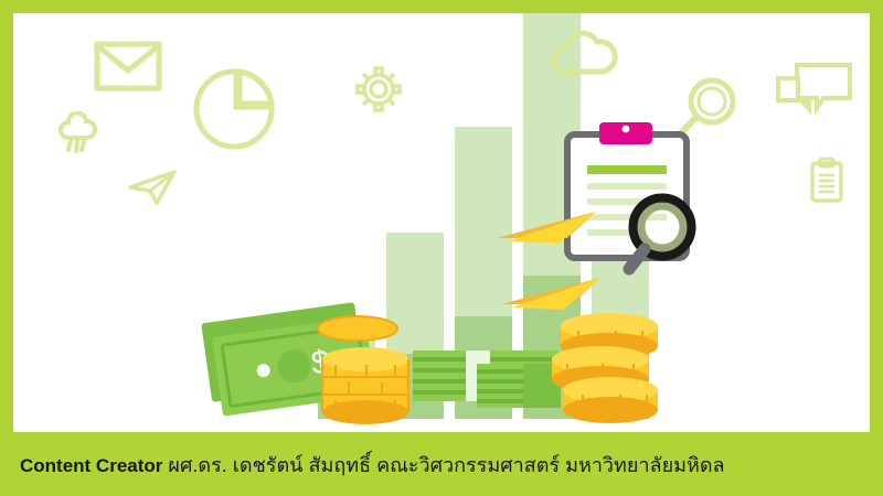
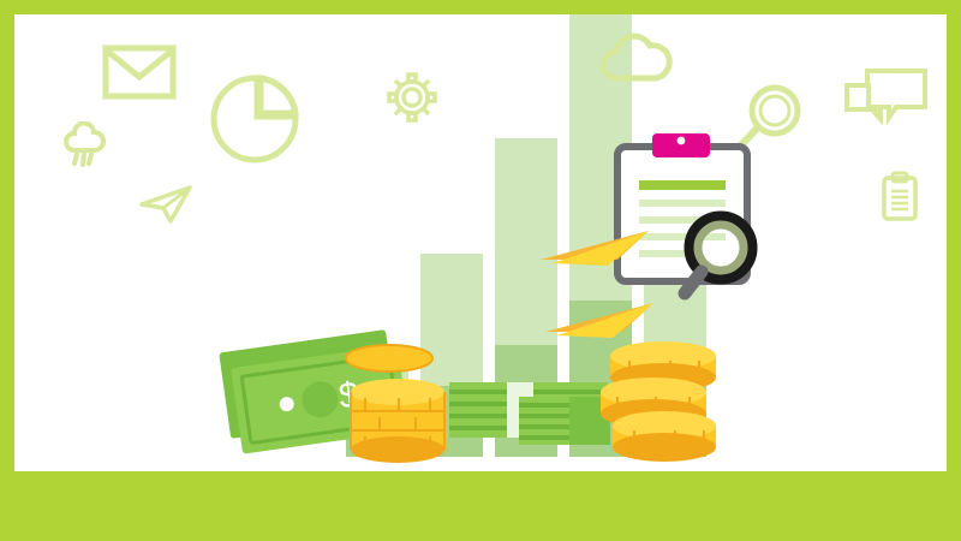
- Content Creator ผศ.ดร. เดชรัตน์ สัมฤทธิ์ คณะวิศวกรรมศาสตร์ มหาวิทยาลัยมหิดล
